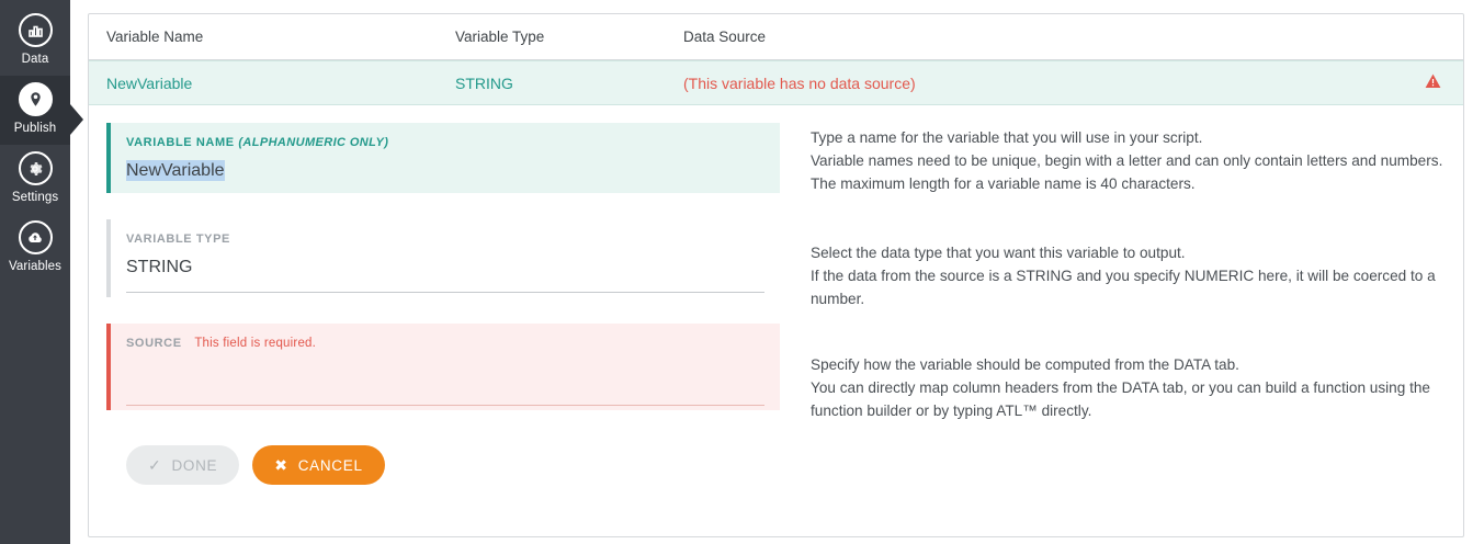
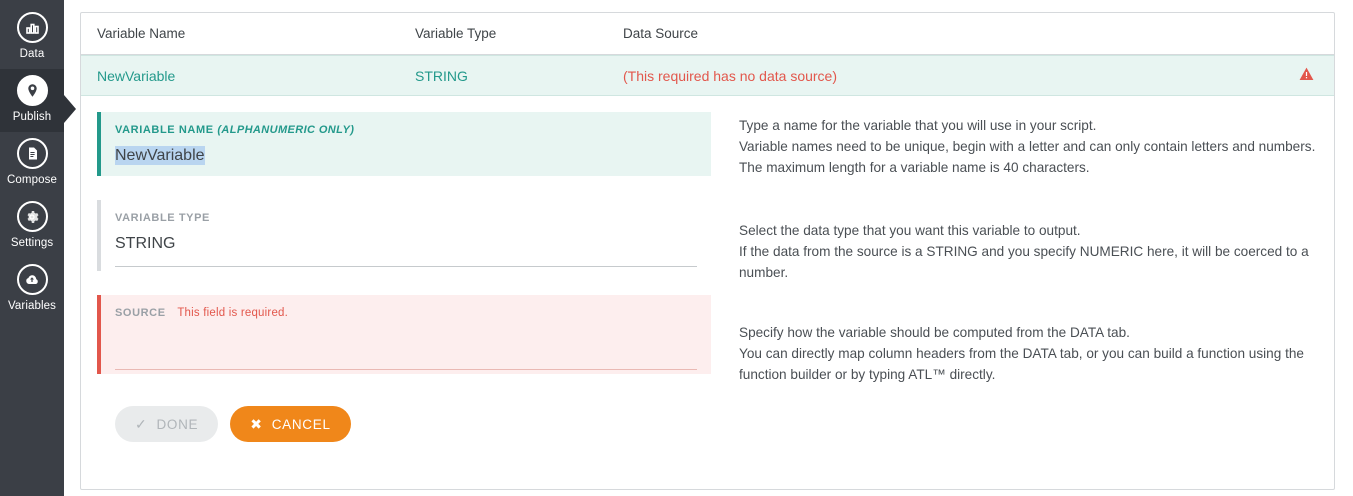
  Data
  Publish
+ Compose
  Settings
  Variables
  Variable Name
  Variable Type
  Data Source
  NewVariable
  STRING
- (This variable has no data source)
+ (This required has no data source)
  VARIABLE NAME (ALPHANUMERIC ONLY)
  NewVariable
  VARIABLE TYPE
  STRING
  SOURCE This field is required.
  ✓
  DONE
  ✖
  CANCEL
  Type a name for the variable that you will use in your script.
  Variable names need to be unique, begin with a letter and can only contain letters and numbers.
  The maximum length for a variable name is 40 characters.
  Select the data type that you want this variable to output.
  If the data from the source is a STRING and you specify NUMERIC here, it will be coerced to a number.
  Specify how the variable should be computed from the DATA tab.
  You can directly map column headers from the DATA tab, or you can build a function using the function builder or by typing ATL™ directly.
